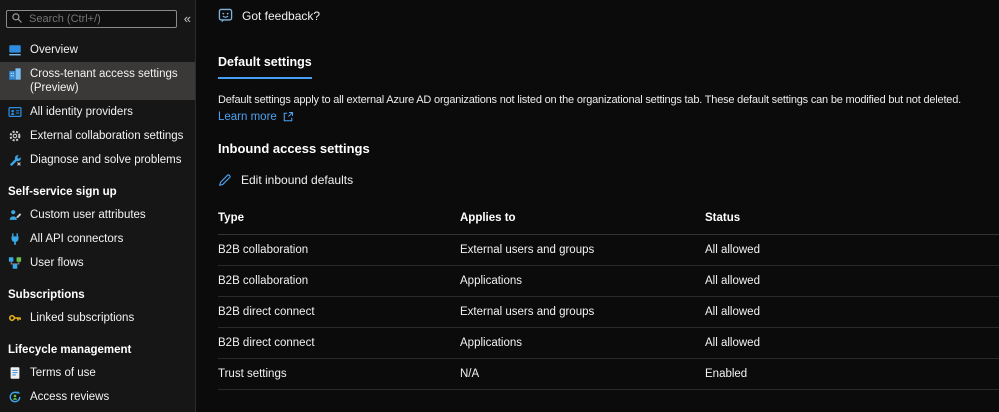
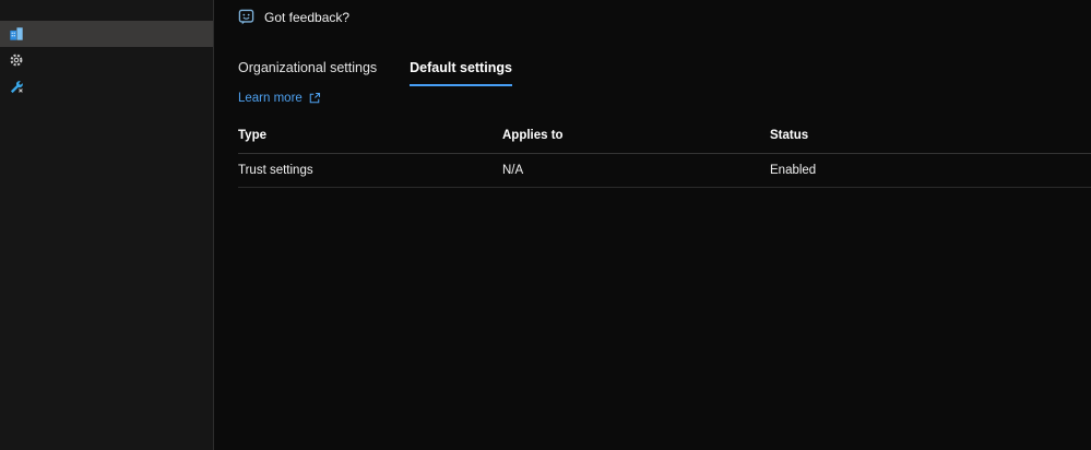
- Search (Ctrl+/)
- «
- Overview
- Cross-tenant access settings (Preview)
- All identity providers
- External collaboration settings
- Diagnose and solve problems
- Self-service sign up
- Custom user attributes
- All API connectors
- User flows
- Subscriptions
- Linked subscriptions
- Lifecycle management
- Terms of use
- Access reviews
  Got feedback?
+ Organizational settings
  Default settings
- Default settings apply to all external Azure AD organizations not listed on the organizational settings tab. These default settings can be modified but not deleted.
  Learn more
- Inbound access settings
- Edit inbound defaults
  Type	Applies to	Status
- B2B collaboration	External users and groups	All allowed
- B2B collaboration	Applications	All allowed
- B2B direct connect	External users and groups	All allowed
- B2B direct connect	Applications	All allowed
  Trust settings	N/A	Enabled
